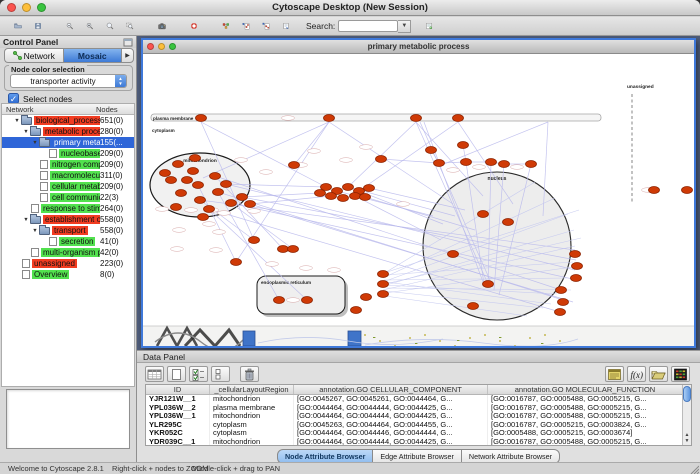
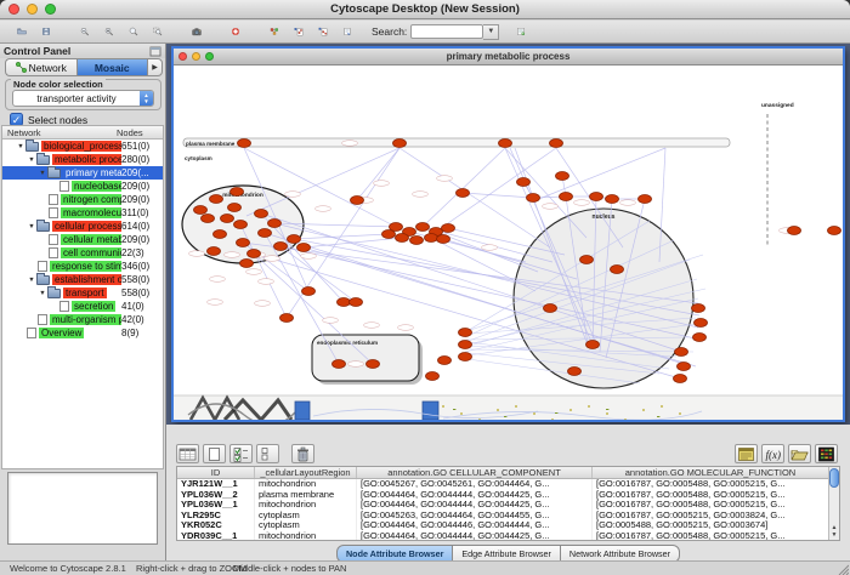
  Cytoscape Desktop (New Session)
  Search:
  Control Panel
  Network
  Mosaic
  Node color selection
  transporter activity
  ✓
  Select nodes
  Network
  Nodes
  biological_process
  651(0)
  metabolic proce
  280(0)
  primary meta
- 155(...
+ 209(...
  nucleobase
  209(0)
  nitrogen com
  209(0)
  macromolecu
  311(0)
+ cellular process
+ 614(0)
  cellular metab
  209(0)
  cell communi
  22(3)
  response to stim
- 264(0)
+ 346(0)
  establishment o
  558(0)
  transport
  558(0)
  secretion
  41(0)
  multi-organism p
  42(0)
- unassigned
- 223(0)
  Overview
- 8(0)
+ 8(9)
  primary metabolic process
- Data Panel
  f(x)
  ID
  _cellularLayoutRegion
  annotation.GO CELLULAR_COMPONENT
  annotation.GO MOLECULAR_FUNCTION
  YJR121W__1
  mitochondrion
  [GO:0045267, GO:0045261, GO:0044464, G...
  [GO:0016787, GO:0005488, GO:0005215, G...
  YPL036W__2
  plasma membrane
  [GO:0044464, GO:0044444, GO:0044425, G...
  [GO:0016787, GO:0005488, GO:0005215, G...
  YPL036W__1
  mitochondrion
  [GO:0044464, GO:0044444, GO:0044425, G...
  [GO:0016787, GO:0005488, GO:0005215, G...
  YLR295C
  cytoplasm
  [GO:0045263, GO:0044464, GO:0044455, G...
  [GO:0016787, GO:0005215, GO:0003824, G...
  YKR052C
  cytoplasm
  [GO:0044464, GO:0044446, GO:0044444, G...
  [GO:0005488, GO:0005215, GO:0003674]
  YDR039C__1
  mitochondrion
  [GO:0044464, GO:0044444, GO:0044425, G...
  [GO:0016787, GO:0005488, GO:0005215, G...
  Node Attribute Browser
  Edge Attribute Browser
  Network Attribute Browser
  Welcome to Cytoscape 2.8.1
- Right-click + nodes to ZOOM
+ Right-click + drag to ZOOM
- Middle-click + drag to PAN
+ Middle-click + nodes to PAN
